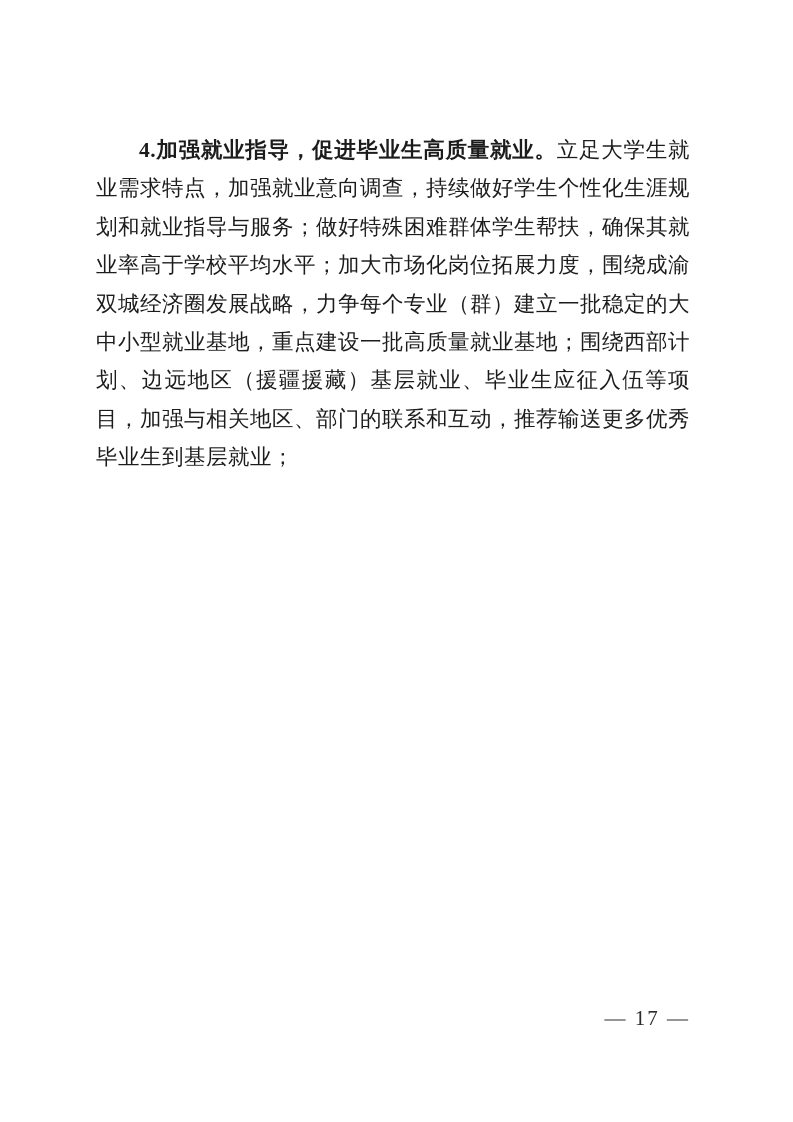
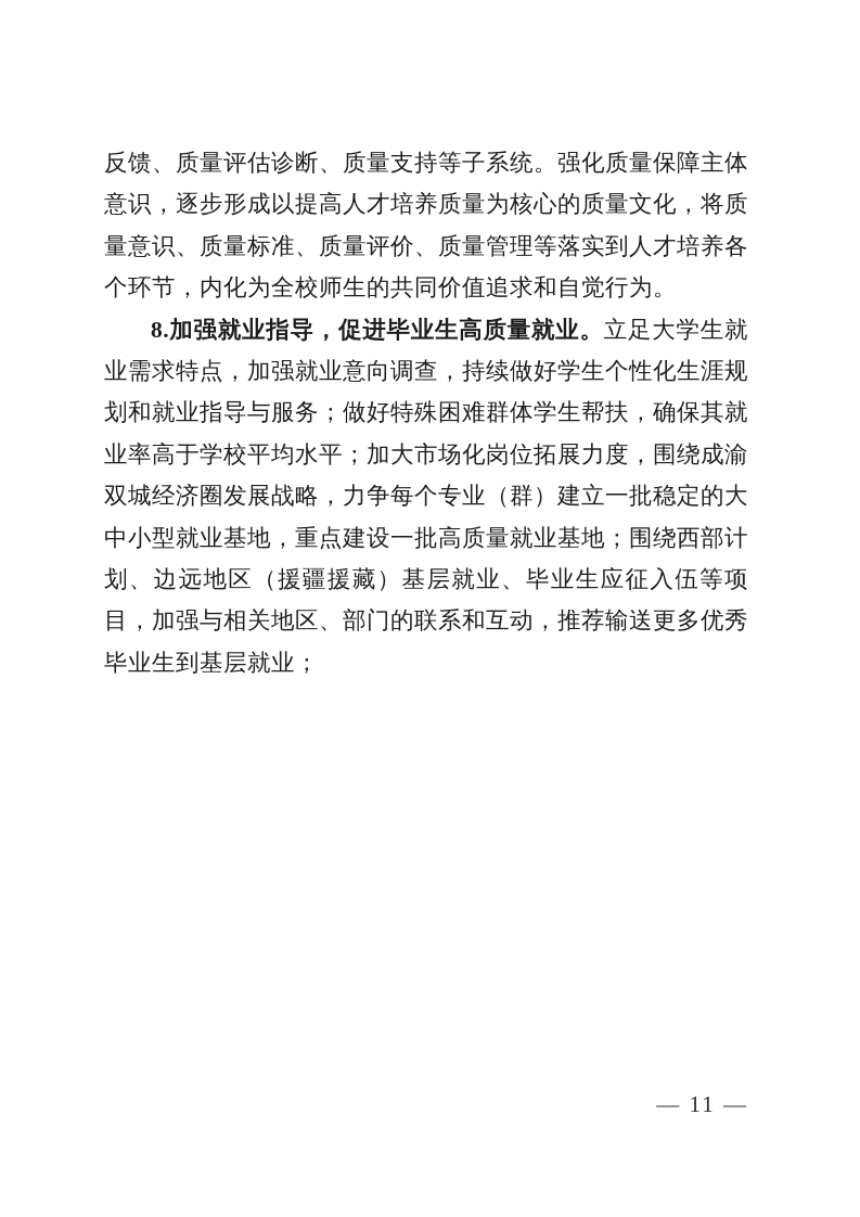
+ 反馈、质量评估诊断、质量支持等子系统。强化质量保障主体意识，逐步形成以提高人才培养质量为核心的质量文化，将质量意识、质量标准、质量评价、质量管理等落实到人才培养各个环节，内化为全校师生的共同价值追求和自觉行为。
- 4.加强就业指导，促进毕业生高质量就业。立足大学生就业需求特点，加强就业意向调查，持续做好学生个性化生涯规划和就业指导与服务；做好特殊困难群体学生帮扶，确保其就业率高于学校平均水平；加大市场化岗位拓展力度，围绕成渝双城经济圈发展战略，力争每个专业（群）建立一批稳定的大中小型就业基地，重点建设一批高质量就业基地；围绕西部计划、边远地区（援疆援藏）基层就业、毕业生应征入伍等项目，加强与相关地区、部门的联系和互动，推荐输送更多优秀毕业生到基层就业；
+ 8.加强就业指导，促进毕业生高质量就业。立足大学生就业需求特点，加强就业意向调查，持续做好学生个性化生涯规划和就业指导与服务；做好特殊困难群体学生帮扶，确保其就业率高于学校平均水平；加大市场化岗位拓展力度，围绕成渝双城经济圈发展战略，力争每个专业（群）建立一批稳定的大中小型就业基地，重点建设一批高质量就业基地；围绕西部计划、边远地区（援疆援藏）基层就业、毕业生应征入伍等项目，加强与相关地区、部门的联系和互动，推荐输送更多优秀毕业生到基层就业；
- — 17 —
+ — 11 —
